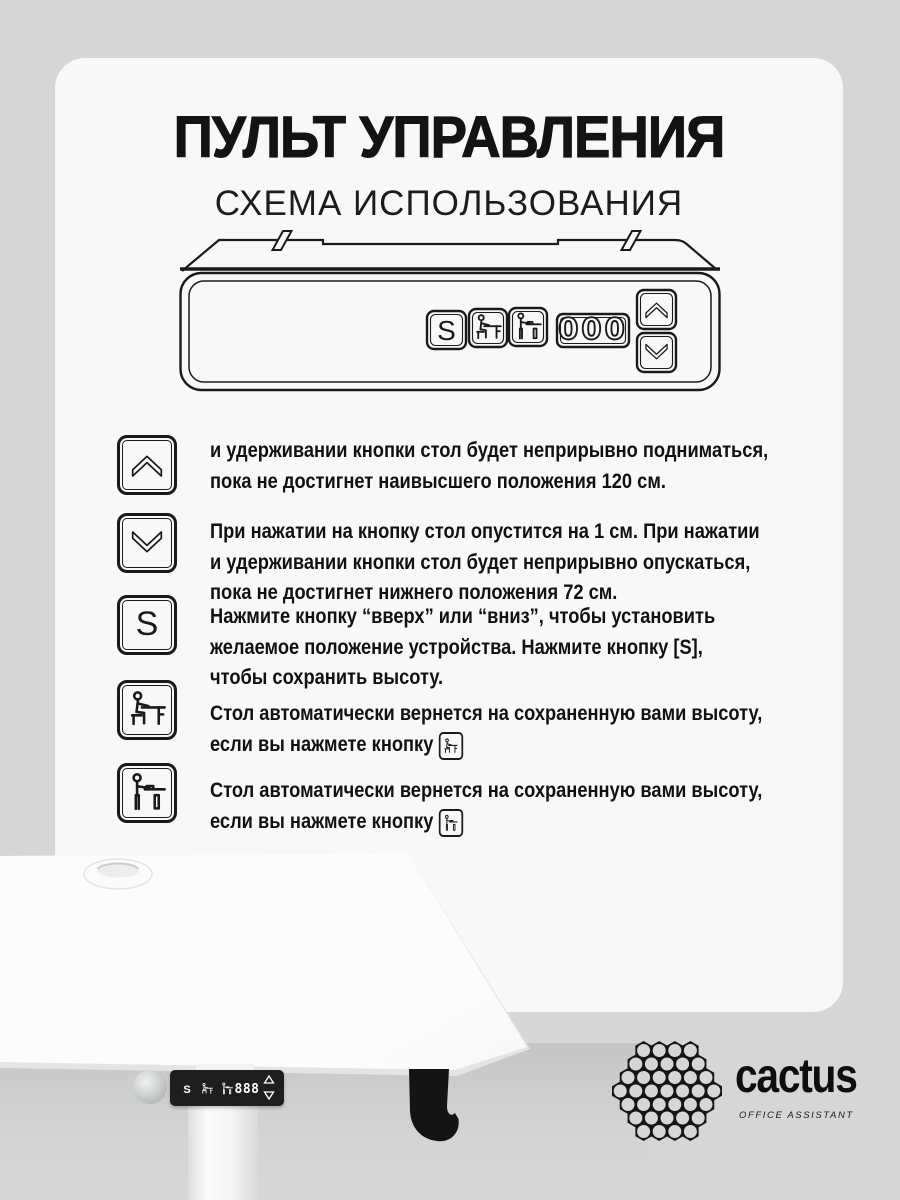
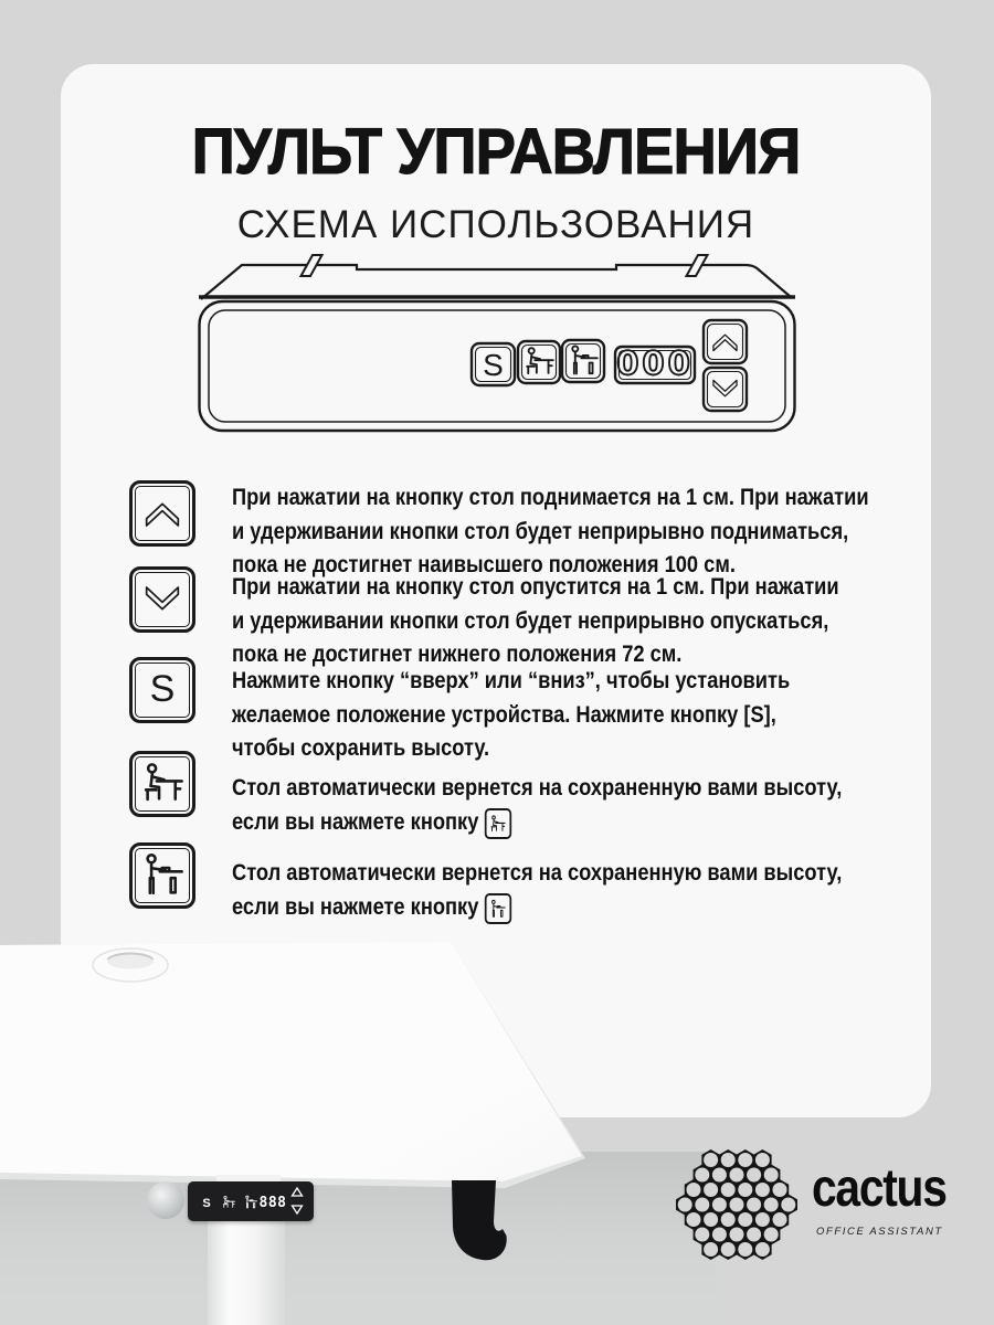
  ПУЛЬТ УПРАВЛЕНИЯ
  СХЕМА ИСПОЛЬЗОВАНИЯ
  S
  000
+ При нажатии на кнопку стол поднимается на 1 см. При нажатии
  и удерживании кнопки стол будет неприрывно подниматься,
- пока не достигнет наивысшего положения 120 см.
+ пока не достигнет наивысшего положения 100 см.
  При нажатии на кнопку стол опустится на 1 см. При нажатии
  и удерживании кнопки стол будет неприрывно опускаться,
  пока не достигнет нижнего положения 72 см.
  S
  Нажмите кнопку “вверх” или “вниз”, чтобы установить
  желаемое положение устройства. Нажмите кнопку [S],
  чтобы сохранить высоту.
  Стол автоматически вернется на сохраненную вами высоту,
  если вы нажмете кнопку
  Стол автоматически вернется на сохраненную вами высоту,
  если вы нажмете кнопку
  S
  888
  cactus
  OFFICE ASSISTANT
